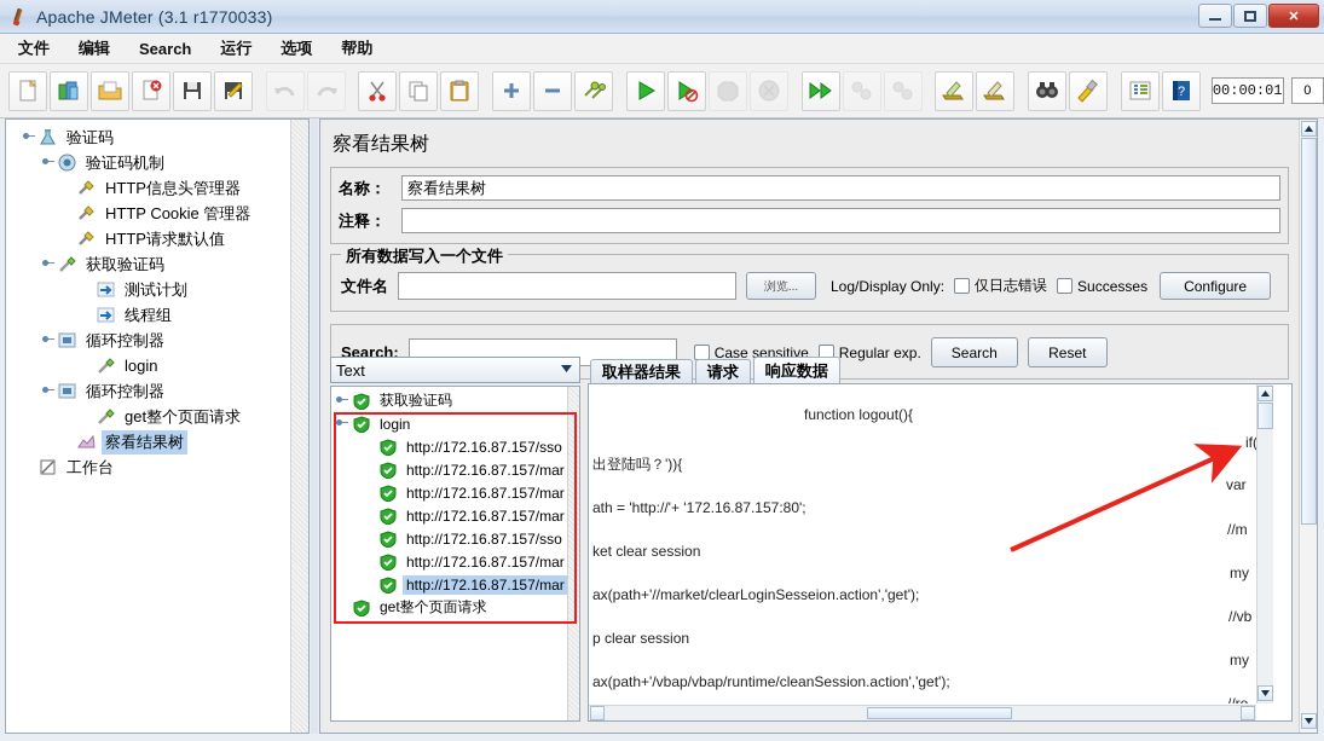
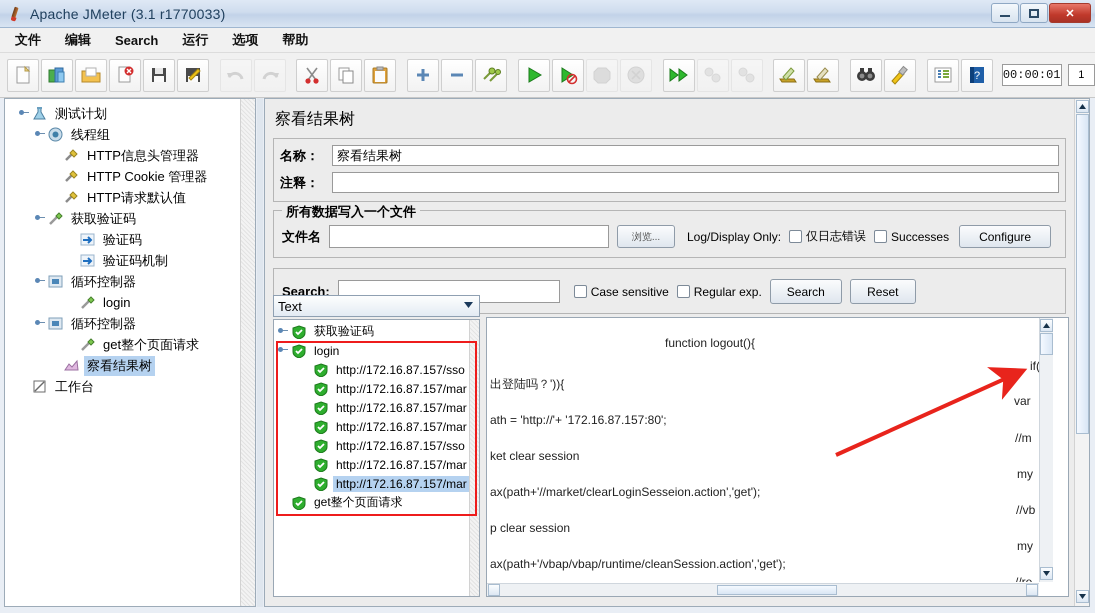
  Apache JMeter (3.1 r1770033)
  ✕
  文件
  编辑
  Search
  运行
  选项
  帮助
  ?
  00:00:01
- 0
+ 1
- 验证码
+ 测试计划
- 验证码机制
+ 线程组
  HTTP信息头管理器
  HTTP Cookie 管理器
  HTTP请求默认值
  获取验证码
- 测试计划
+ 验证码
- 线程组
+ 验证码机制
  循环控制器
  login
  循环控制器
  get整个页面请求
  察看结果树
  工作台
  察看结果树
  名称：
  察看结果树
  注释：
  所有数据写入一个文件
  文件名
  浏览...
  Log/Display Only:
  仅日志错误
  Successes
  Configure
  Search:
  Case sensitive
  Regular exp.
  Search
  Reset
  Text
  获取验证码
  login
  http://172.16.87.157/sso
  http://172.16.87.157/mar
  http://172.16.87.157/mar
  http://172.16.87.157/mar
  http://172.16.87.157/sso
  http://172.16.87.157/mar
  http://172.16.87.157/mar
  get整个页面请求
- 取样器结果
- 请求
- 响应数据
  function logout(){
  出登陆吗？')){
  var
  ath = 'http://'+ '172.16.87.157:80';
  //m
  ket clear session
  my
  ax(path+'//market/clearLoginSesseion.action','get');
  //vb
  p clear session
  my
  ax(path+'/vbap/vbap/runtime/cleanSession.action','get');
